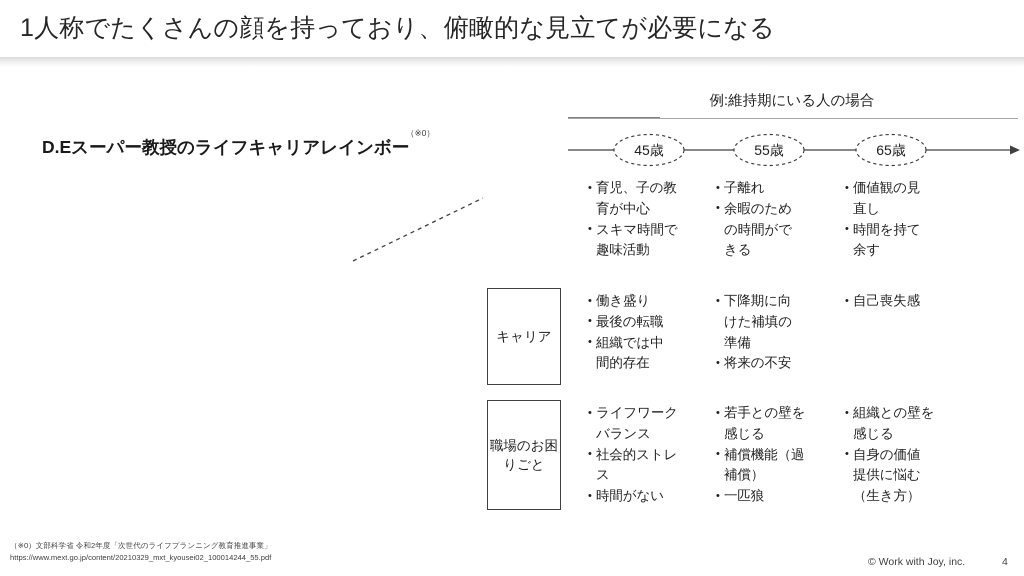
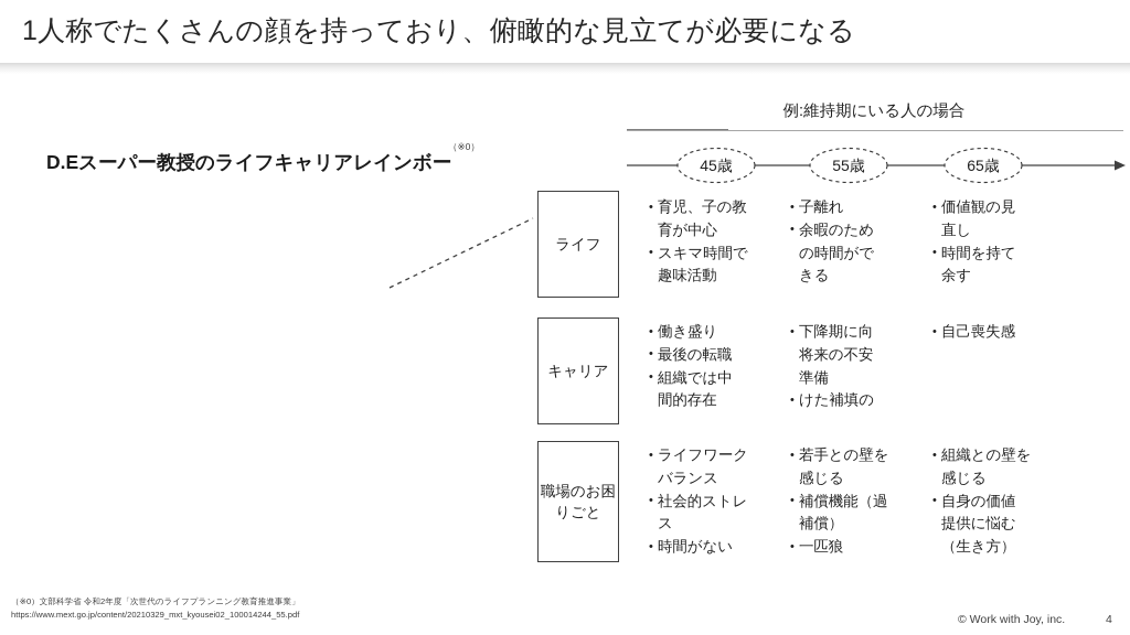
  1人称でたくさんの顔を持っており、俯瞰的な見立てが必要になる
  D.Eスーパー教授のライフキャリアレインボー
  （※0）
  例:維持期にいる人の場合
  45歳
  55歳
  65歳
+ ライフ
  キャリア
  職場のお困りごと
  育児、子の教
  育が中心
  スキマ時間で
  趣味活動
  子離れ
  余暇のため
  の時間がで
  きる
  価値観の見
  直し
  時間を持て
  余す
  働き盛り
  最後の転職
  組織では中
  間的存在
  下降期に向
- けた補填の
+ 将来の不安
  準備
- 将来の不安
+ けた補填の
  自己喪失感
  ライフワーク
  バランス
  社会的ストレ
  ス
  時間がない
  若手との壁を
  感じる
  補償機能（過
  補償）
  一匹狼
  組織との壁を
  感じる
  自身の価値
  提供に悩む
  （生き方）
  （※0）文部科学省 令和2年度「次世代のライフプランニング教育推進事業」
  https://www.mext.go.jp/content/20210329_mxt_kyousei02_100014244_55.pdf
  © Work with Joy, inc.
  4
